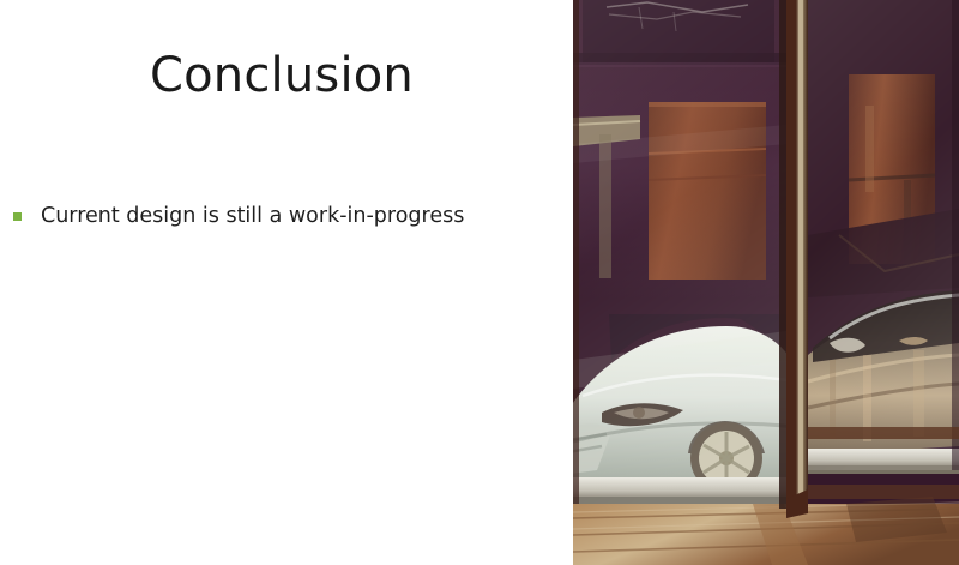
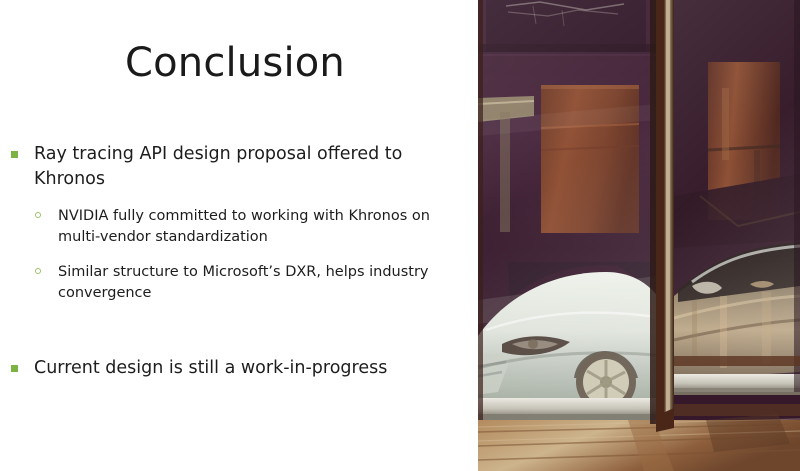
  Conclusion
+ Ray tracing API design proposal offered to Khronos
+ NVIDIA fully committed to working with Khronos on multi-vendor standardization
+ Similar structure to Microsoft’s DXR, helps industry convergence
  Current design is still a work-in-progress
